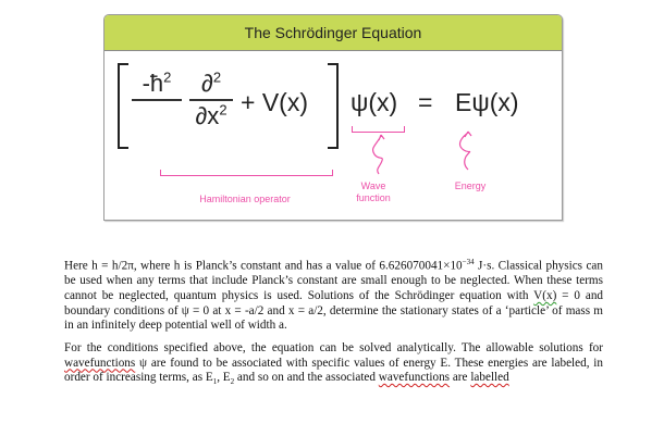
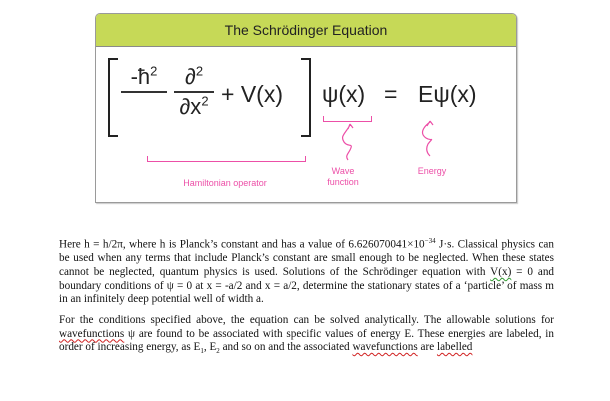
  The Schrödinger Equation
  -ħ2
  ∂2
  ∂x2
  + V(x)
  ψ(x)
  =
  Eψ(x)
  Hamiltonian operator
  Wave
  function
  Energy
- Here h = h/2π, where h is Planck’s constant and has a value of 6.626070041×10−34 J·s. Classical physics can be used when any terms that include Planck’s constant are small enough to be neglected. When these terms cannot be neglected, quantum physics is used. Solutions of the Schrödinger equation with V(x) = 0 and boundary conditions of ψ = 0 at x = -a/2 and x = a/2, determine the stationary states of a ‘particle’ of mass m in an infinitely deep potential well of width a.
+ Here h = h/2π, where h is Planck’s constant and has a value of 6.626070041×10−34 J·s. Classical physics can be used when any terms that include Planck’s constant are small enough to be neglected. When these states cannot be neglected, quantum physics is used. Solutions of the Schrödinger equation with V(x) = 0 and boundary conditions of ψ = 0 at x = -a/2 and x = a/2, determine the stationary states of a ‘particle’ of mass m in an infinitely deep potential well of width a.
- For the conditions specified above, the equation can be solved analytically. The allowable solutions for wavefunctions ψ are found to be associated with specific values of energy E. These energies are labeled, in order of increasing terms, as E1, E2 and so on and the associated wavefunctions are labelled
+ For the conditions specified above, the equation can be solved analytically. The allowable solutions for wavefunctions ψ are found to be associated with specific values of energy E. These energies are labeled, in order of increasing energy, as E1, E2 and so on and the associated wavefunctions are labelled
